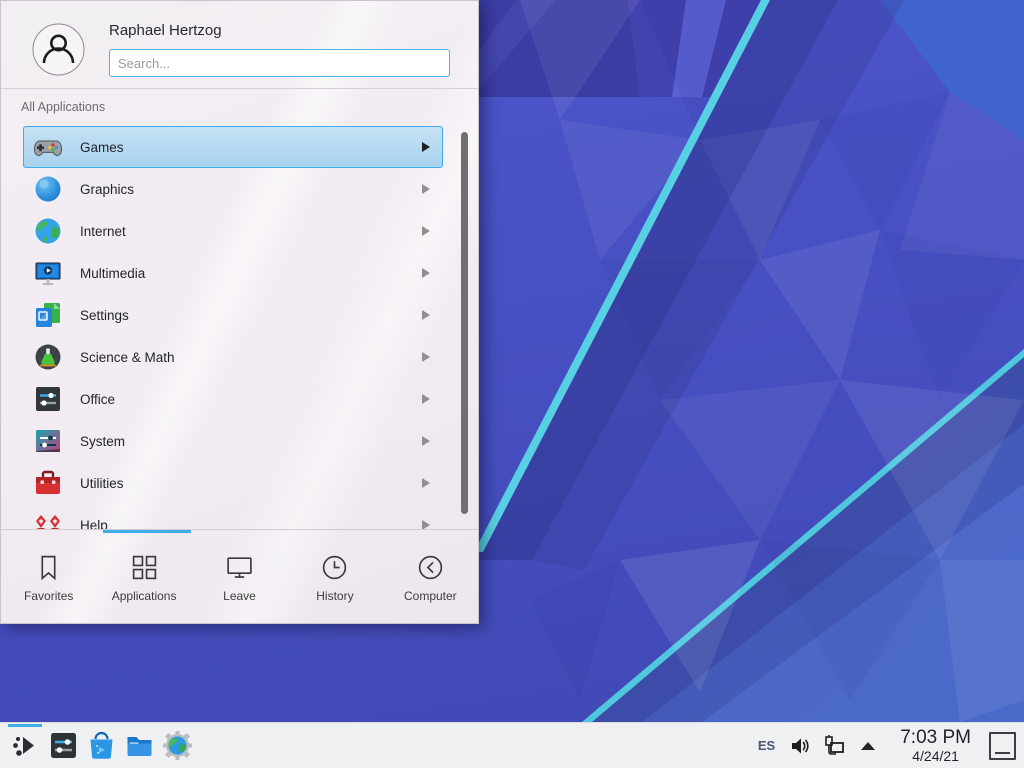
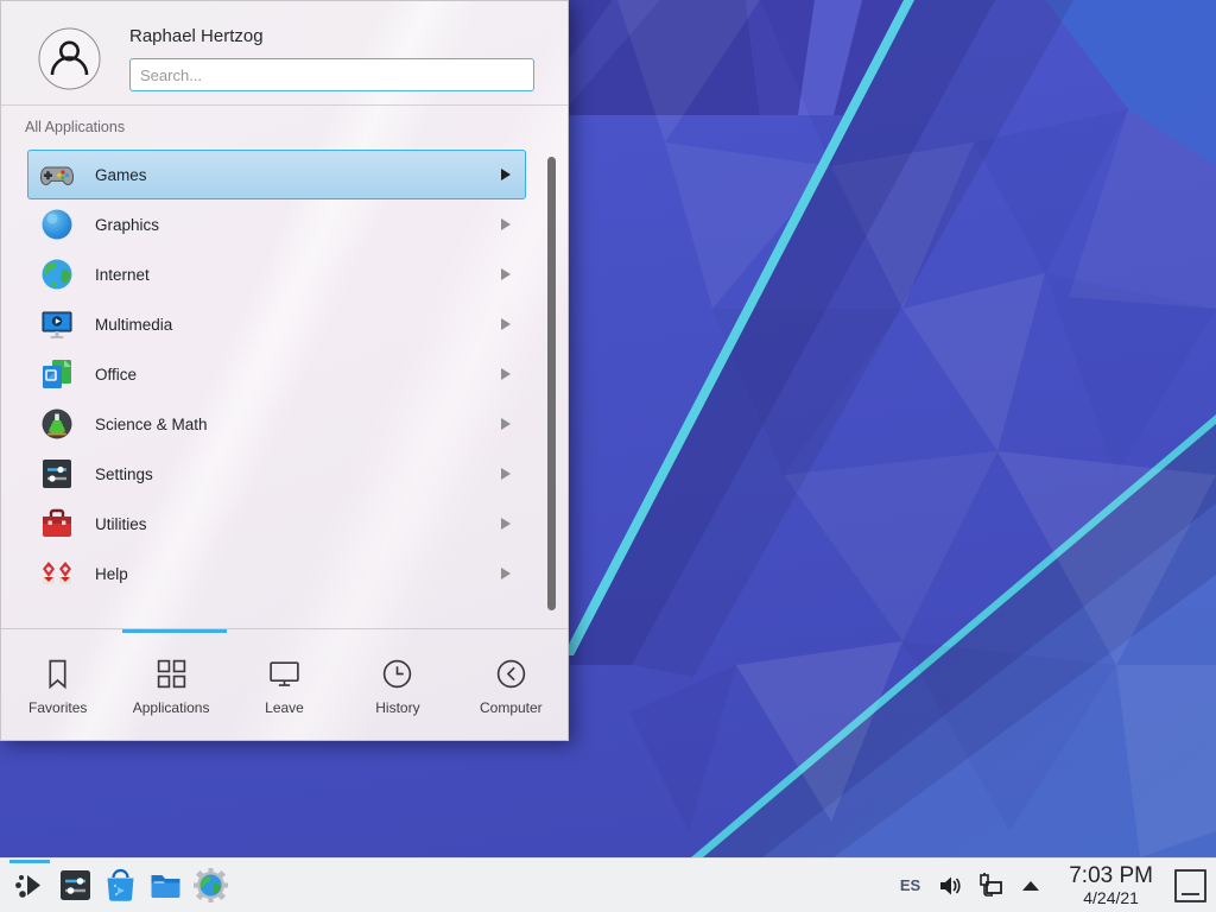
  Raphael Hertzog
  Search...
  All Applications
  Games
  Graphics
  Internet
  Multimedia
- Settings
+ Office
  Science & Math
- Office
+ Settings
- System
  Utilities
  Help
  Favorites
  Applications
  Leave
  History
  Computer
  ES
  7:03 PM
  4/24/21
